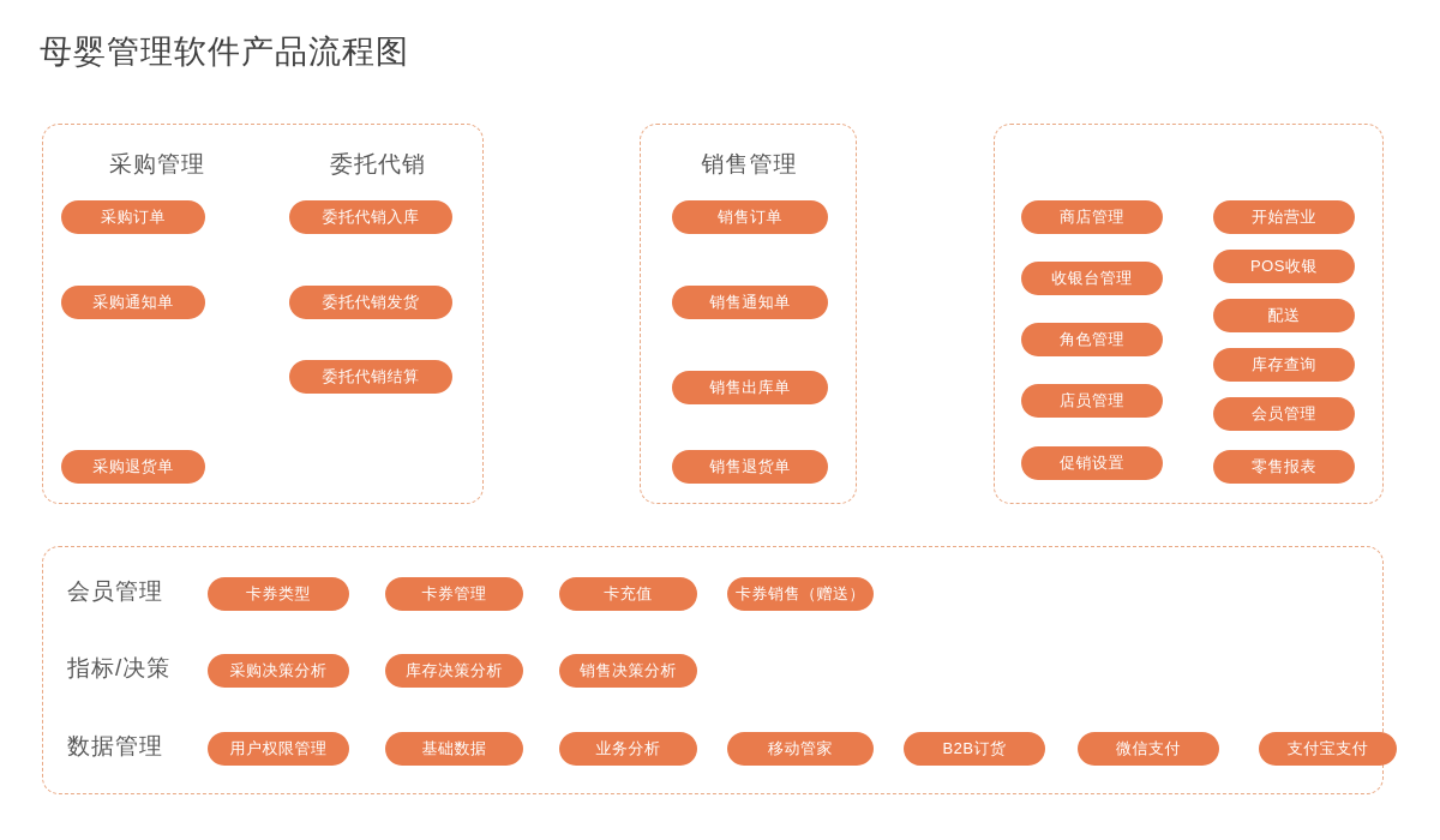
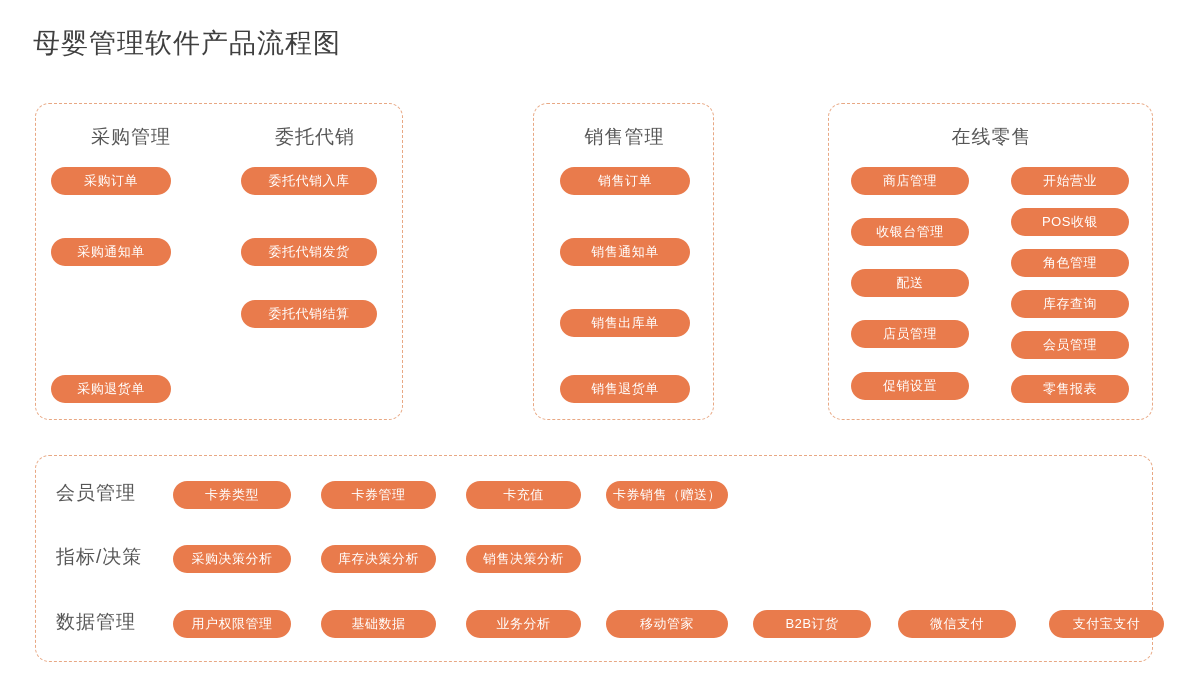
  母婴管理软件产品流程图
  采购管理
  委托代销
  采购订单
  采购通知单
  采购退货单
  委托代销入库
  委托代销发货
  委托代销结算
  销售管理
  销售订单
  销售通知单
  销售出库单
  销售退货单
+ 在线零售
  商店管理
  收银台管理
- 角色管理
+ 配送
  店员管理
  促销设置
  开始营业
  POS收银
- 配送
+ 角色管理
  库存查询
  会员管理
  零售报表
  会员管理
  卡券类型
  卡券管理
  卡充值
  卡券销售（赠送）
  指标/决策
  采购决策分析
  库存决策分析
  销售决策分析
  数据管理
  用户权限管理
  基础数据
  业务分析
  移动管家
  B2B订货
  微信支付
  支付宝支付
